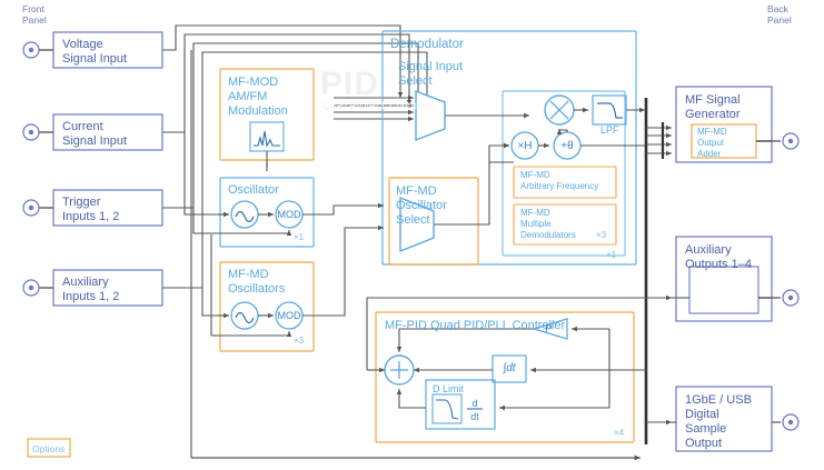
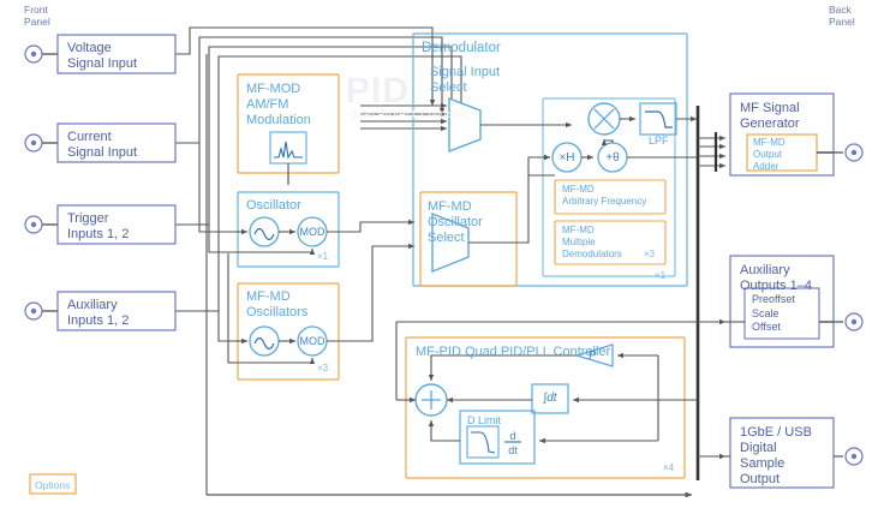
  Front
  Panel
  Back
  Panel
  PID
  Quad PID/PLL Controller
  Voltage
  Signal Input
  Current
  Signal Input
  Trigger
  Inputs 1, 2
  Auxiliary
  Inputs 1, 2
  MF-MOD
  AM/FM
  Modulation
  Oscillator
  ×1
  MOD
  MF-MD
  Oscillators
  ×3
  MOD
  MF-MD
  Oscillator
  Select
  Demodulator
  Signal Input
  Select
  LPF
  ×H
  +θ
  ×1
  MF-MD
  Arbitrary Frequency
  MF-MD
  Multiple
  Demodulators
  ×3
  MF-PID Quad PID/PLL Controller
  ×4
  P
  ∫dt
  D Limit
  d
  dt
  MF Signal
  Generator
  MF-MD
  Output
  Adder
  Auxiliary
  Outputs 1–4
+ Preoffset
+ Scale
+ Offset
  1GbE / USB
  Digital
  Sample
  Output
  Options
